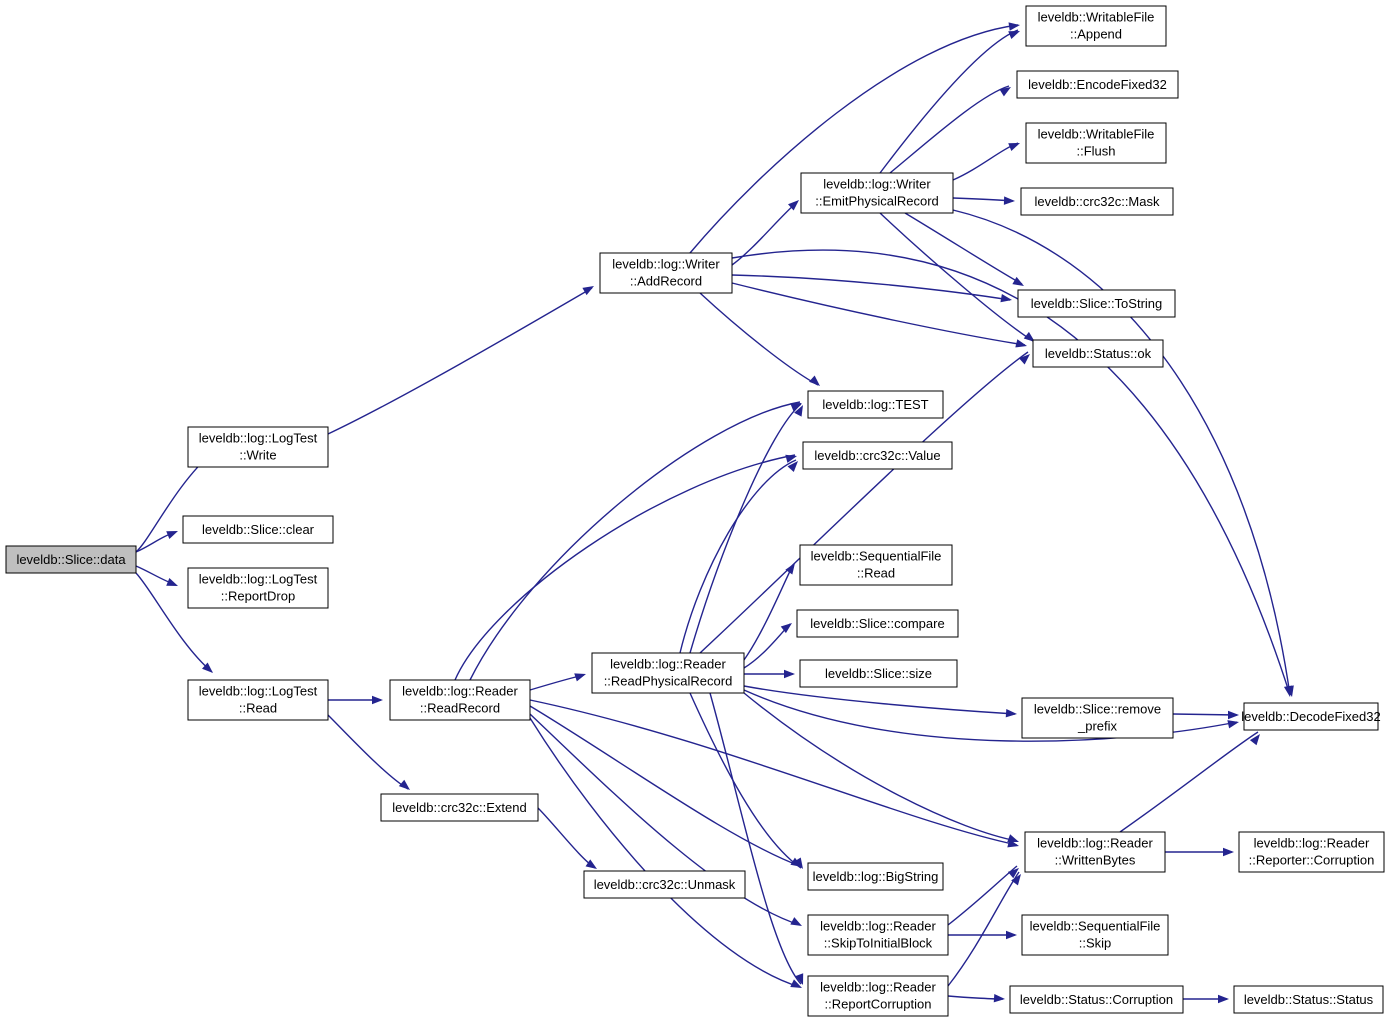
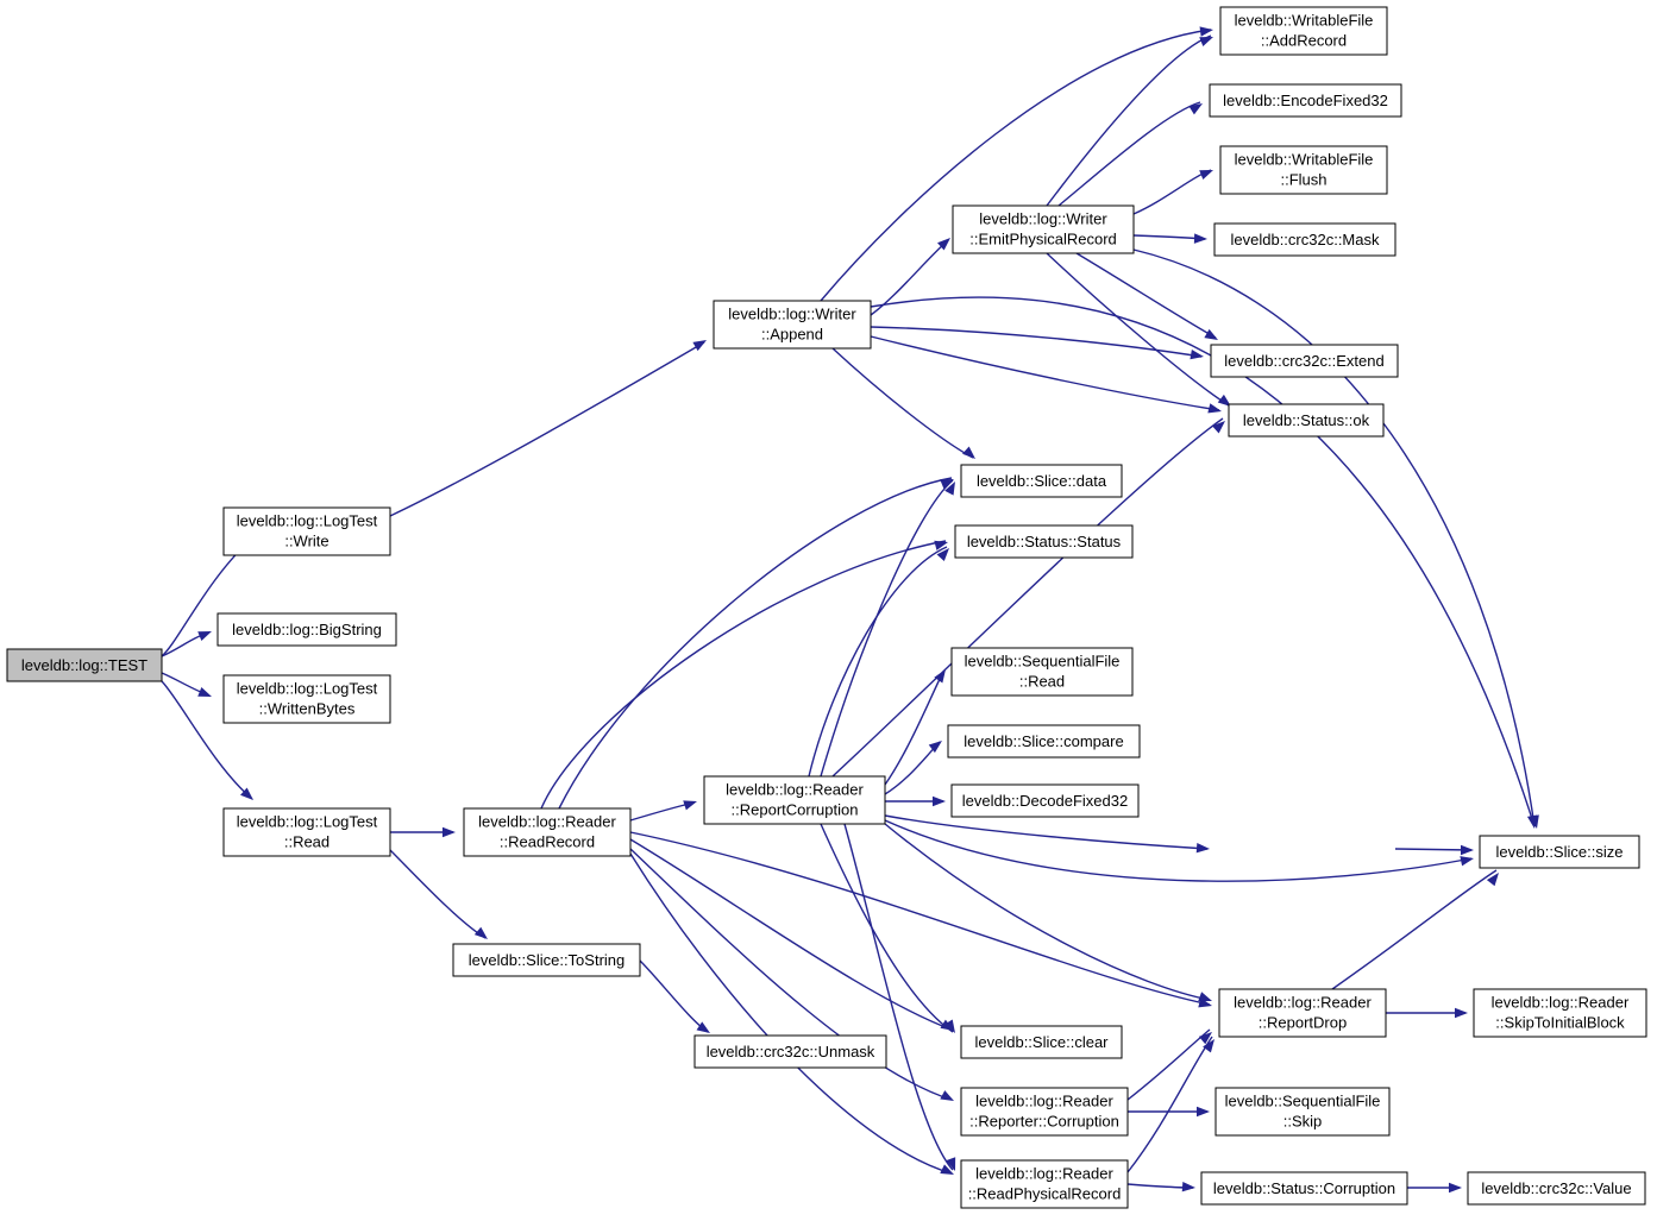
- leveldb::Slice::data
+ leveldb::log::TEST
  leveldb::log::LogTest
  ::Write
- leveldb::Slice::clear
+ leveldb::log::BigString
  leveldb::log::LogTest
- ::ReportDrop
+ ::WrittenBytes
  leveldb::log::LogTest
  ::Read
  leveldb::log::Writer
- ::AddRecord
+ ::Append
  leveldb::log::Writer
  ::EmitPhysicalRecord
  leveldb::WritableFile
- ::Append
+ ::AddRecord
  leveldb::EncodeFixed32
  leveldb::WritableFile
  ::Flush
  leveldb::crc32c::Mask
- leveldb::Slice::ToString
+ leveldb::crc32c::Extend
  leveldb::Status::ok
- leveldb::log::TEST
+ leveldb::Slice::data
- leveldb::crc32c::Value
+ leveldb::Status::Status
  leveldb::SequentialFile
  ::Read
  leveldb::Slice::compare
- leveldb::Slice::size
+ leveldb::DecodeFixed32
  leveldb::log::Reader
  ::ReadRecord
  leveldb::log::Reader
- ::ReadPhysicalRecord
+ ::ReportCorruption
- leveldb::crc32c::Extend
+ leveldb::Slice::ToString
  leveldb::crc32c::Unmask
- leveldb::log::BigString
+ leveldb::Slice::clear
  leveldb::log::Reader
- ::SkipToInitialBlock
+ ::Reporter::Corruption
  leveldb::log::Reader
- ::ReportCorruption
+ ::ReadPhysicalRecord
- leveldb::Slice::remove
- _prefix
- leveldb::DecodeFixed32
+ leveldb::Slice::size
  leveldb::log::Reader
- ::WrittenBytes
+ ::ReportDrop
  leveldb::log::Reader
- ::Reporter::Corruption
+ ::SkipToInitialBlock
  leveldb::SequentialFile
  ::Skip
  leveldb::Status::Corruption
- leveldb::Status::Status
+ leveldb::crc32c::Value
